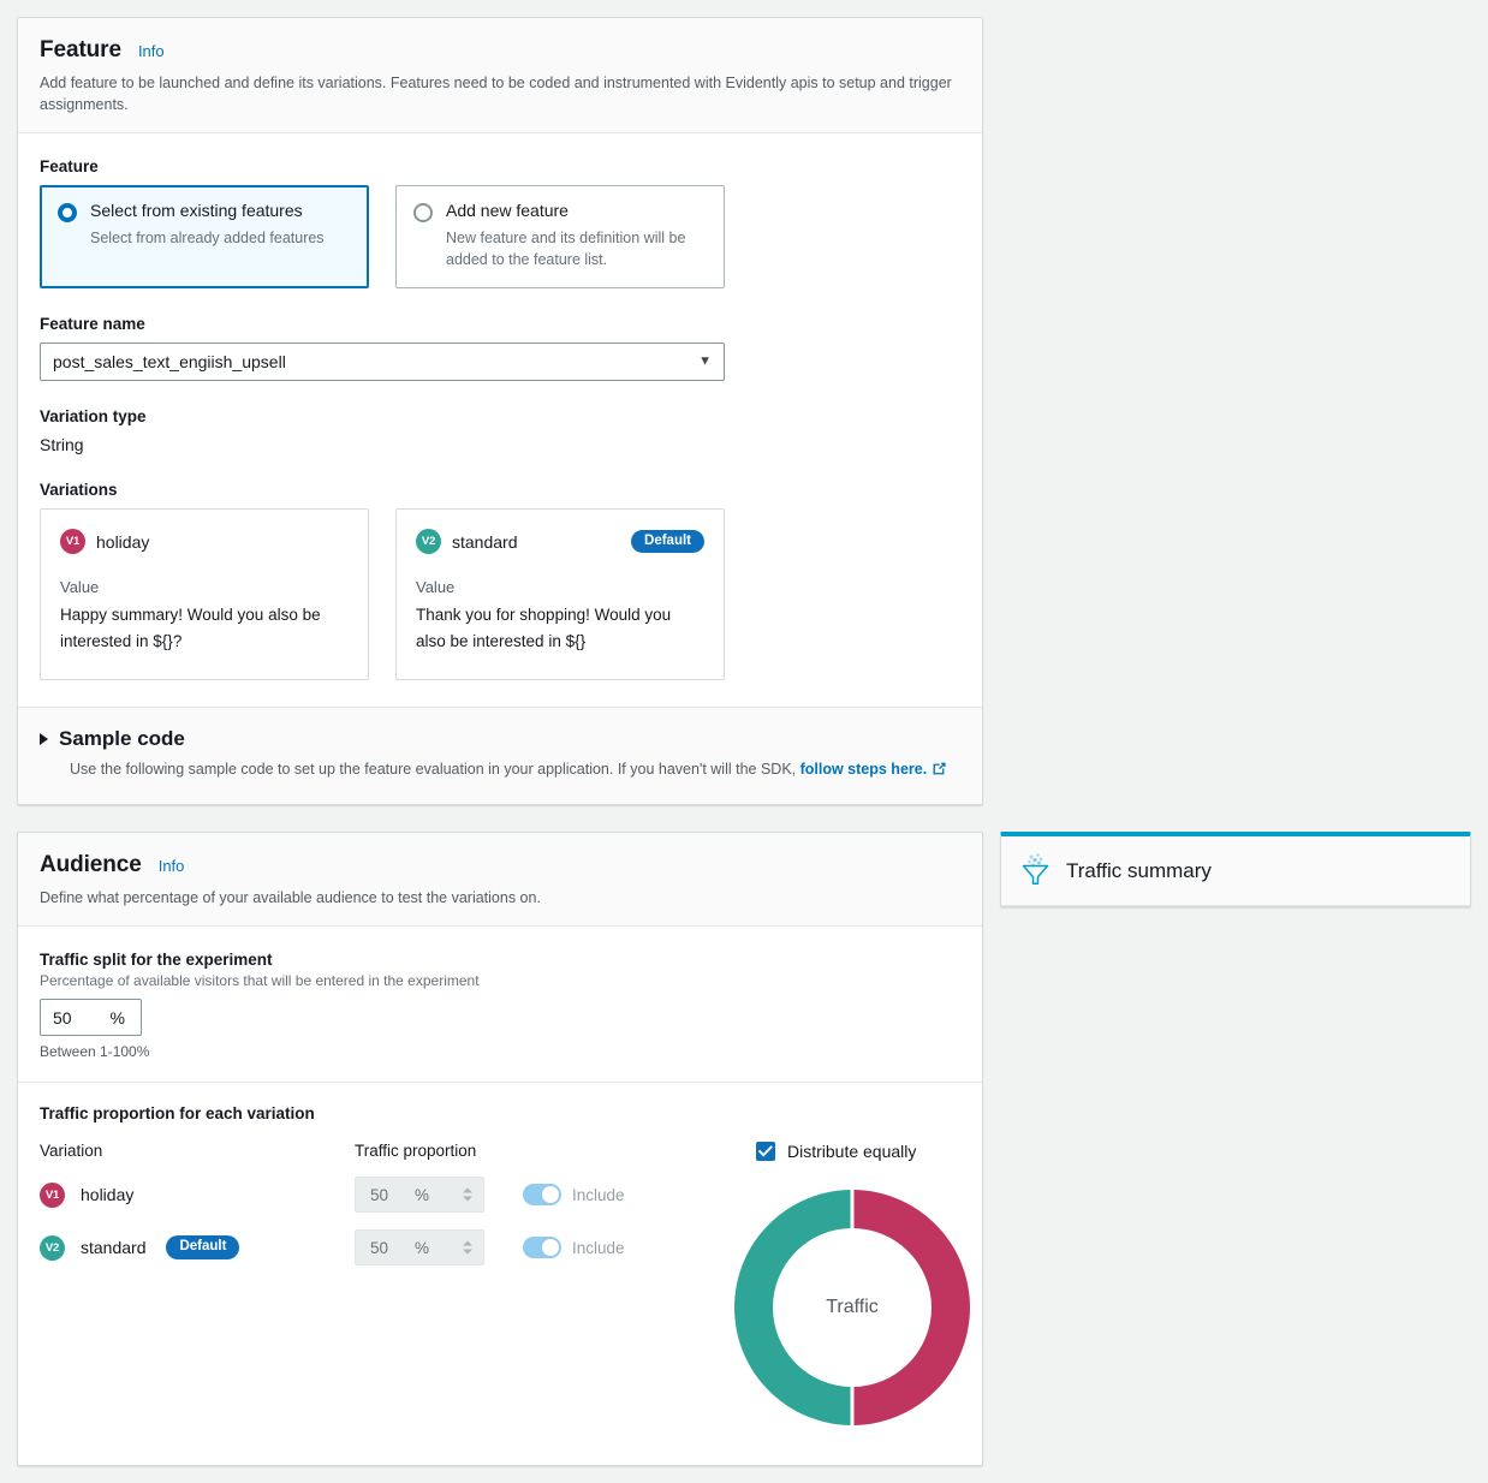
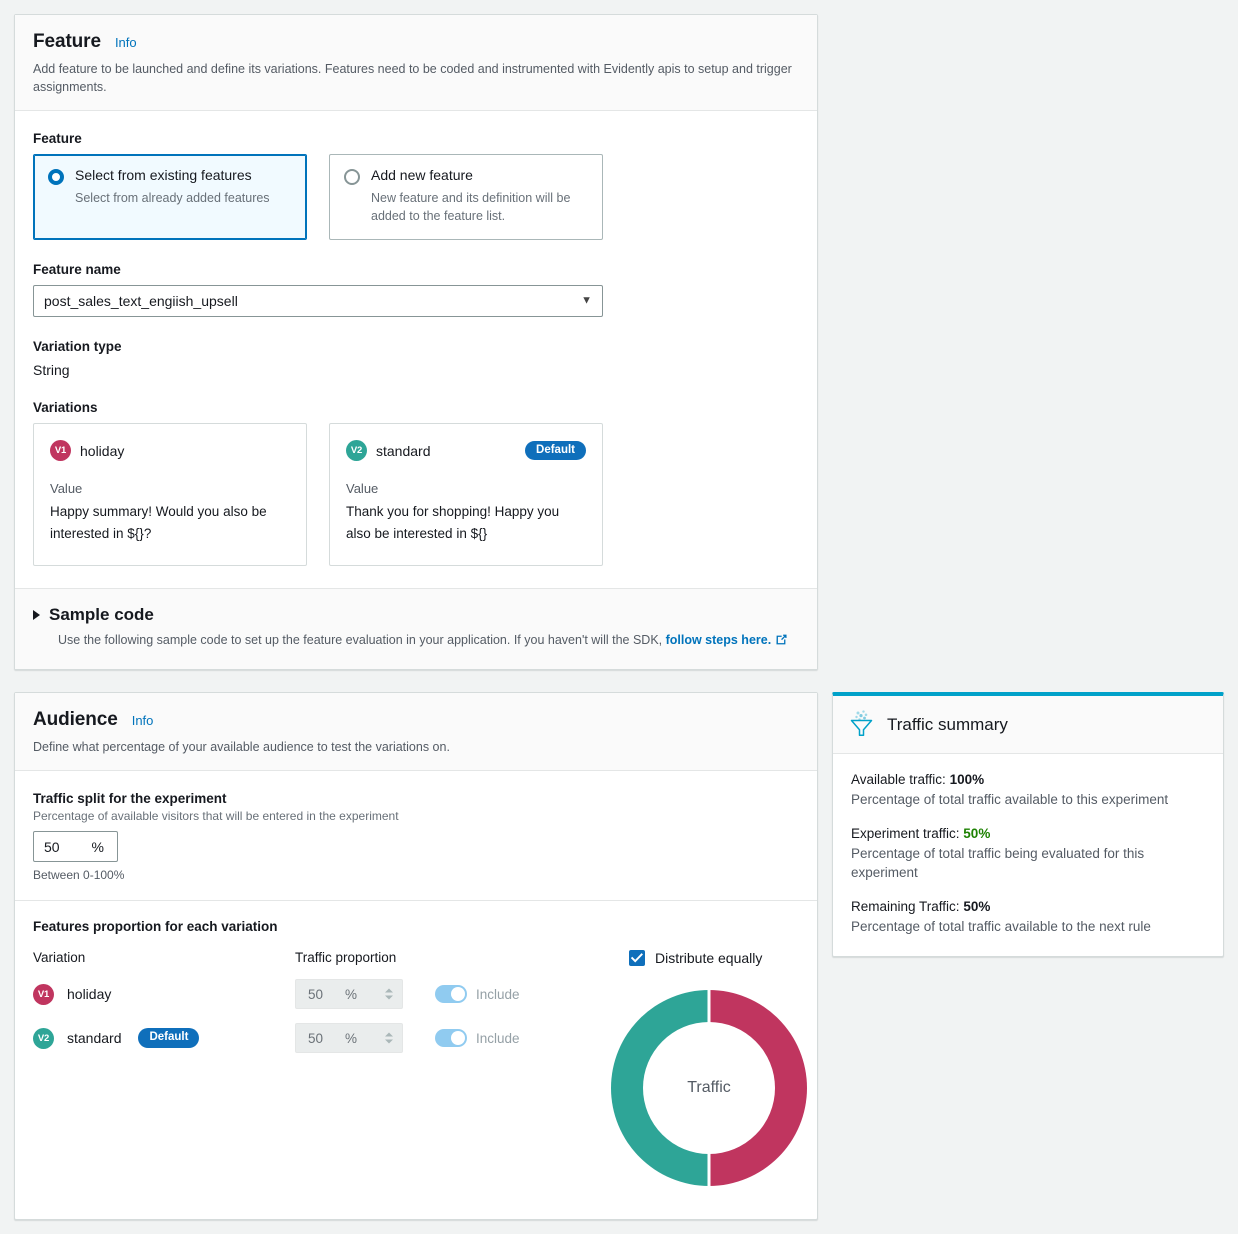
  Feature
  Info
  Add feature to be launched and define its variations. Features need to be coded and instrumented with Evidently apis to setup and trigger assignments.
  Feature
  Select from existing features
  Select from already added features
  Add new feature
  New feature and its definition will be added to the feature list.
  Feature name
  post_sales_text_engiish_upsell
  ▼
  Variation type
  String
  Variations
  V1
  holiday
  Value
  Happy summary! Would you also be interested in ${}?
  V2
  standard
  Default
  Value
- Thank you for shopping! Would you also be interested in ${}
+ Thank you for shopping! Happy you also be interested in ${}
  Sample code
  Use the following sample code to set up the feature evaluation in your application. If you haven't will the SDK, follow steps here.
  Audience
  Info
  Define what percentage of your available audience to test the variations on.
  Traffic split for the experiment
  Percentage of available visitors that will be entered in the experiment
  50
  %
- Between 1-100%
+ Between 0-100%
- Traffic proportion for each variation
+ Features proportion for each variation
  Variation
  Traffic proportion
  V1
  holiday
  50
  %
  Include
  V2
  standard
  Default
  50
  %
  Include
  Distribute equally
  Traffic
  Traffic summary
+ Available traffic: 100%
+ Percentage of total traffic available to this experiment
+ Experiment traffic: 50%
+ Percentage of total traffic being evaluated for this experiment
+ Remaining Traffic: 50%
+ Percentage of total traffic available to the next rule
